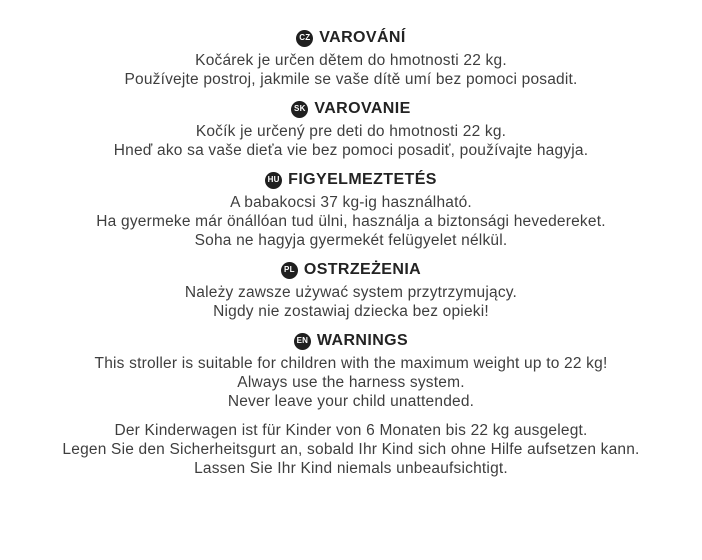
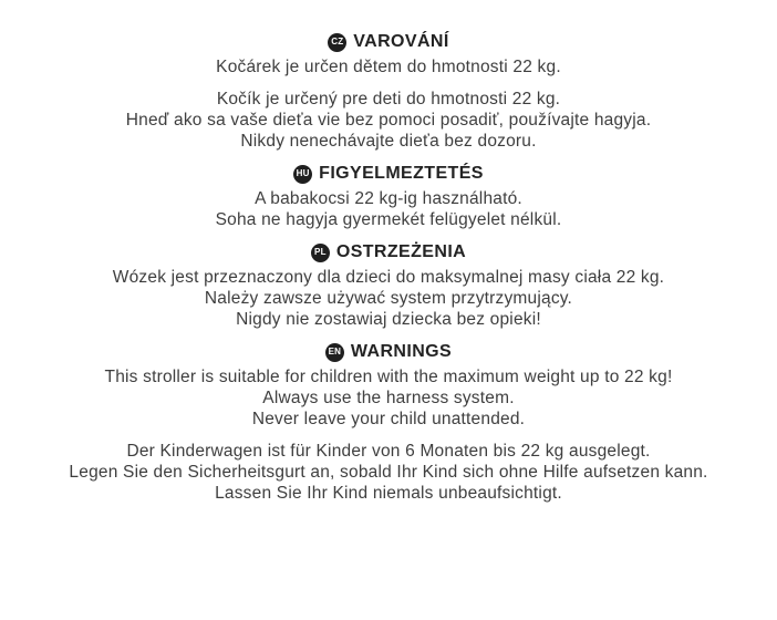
  CZ
  VAROVÁNÍ
  Kočárek je určen dětem do hmotnosti 22 kg.
- Používejte postroj, jakmile se vaše dítě umí bez pomoci posadit.
- SK
- VAROVANIE
  Kočík je určený pre deti do hmotnosti 22 kg.
  Hneď ako sa vaše dieťa vie bez pomoci posadiť, používajte hagyja.
+ Nikdy nenechávajte dieťa bez dozoru.
  HU
  FIGYELMEZTETÉS
- A babakocsi 37 kg-ig használható.
+ A babakocsi 22 kg-ig használható.
- Ha gyermeke már önállóan tud ülni, használja a biztonsági hevedereket.
  Soha ne hagyja gyermekét felügyelet nélkül.
  PL
  OSTRZEŻENIA
+ Wózek jest przeznaczony dla dzieci do maksymalnej masy ciała 22 kg.
  Należy zawsze używać system przytrzymujący.
  Nigdy nie zostawiaj dziecka bez opieki!
  EN
  WARNINGS
  This stroller is suitable for children with the maximum weight up to 22 kg!
  Always use the harness system.
  Never leave your child unattended.
  Der Kinderwagen ist für Kinder von 6 Monaten bis 22 kg ausgelegt.
  Legen Sie den Sicherheitsgurt an, sobald Ihr Kind sich ohne Hilfe aufsetzen kann.
  Lassen Sie Ihr Kind niemals unbeaufsichtigt.
